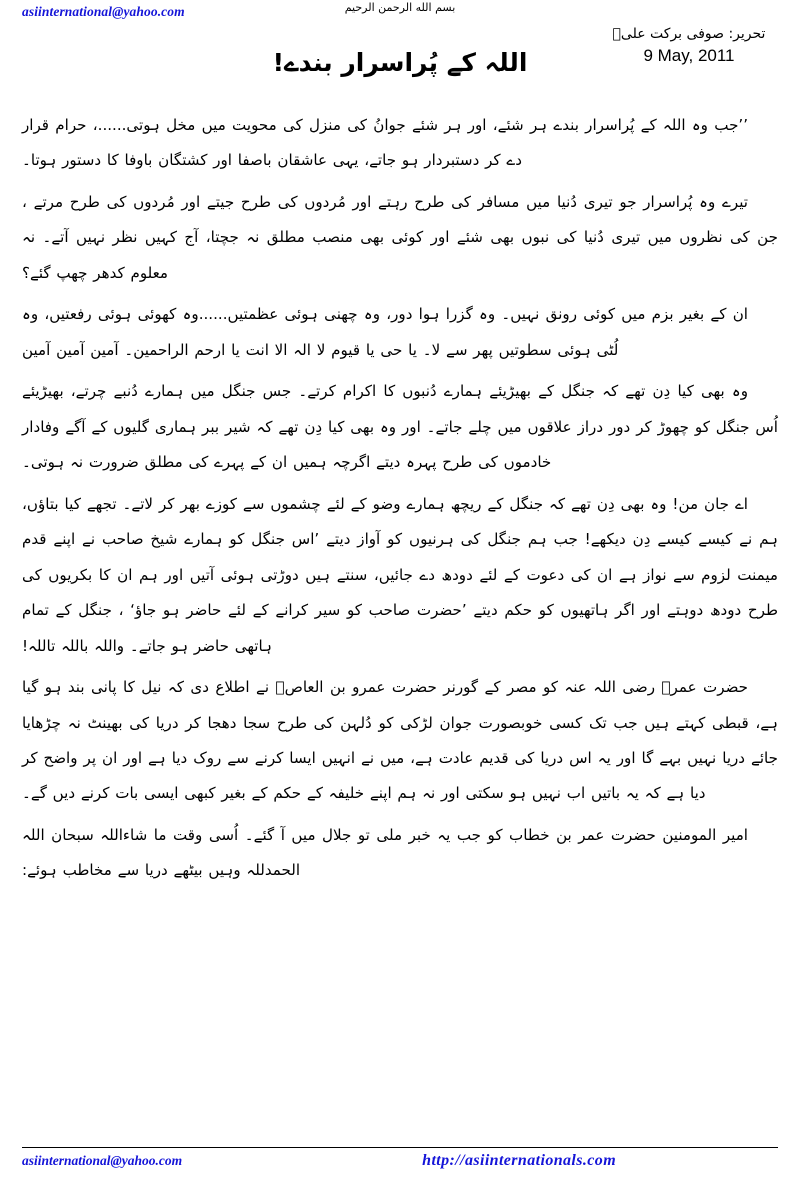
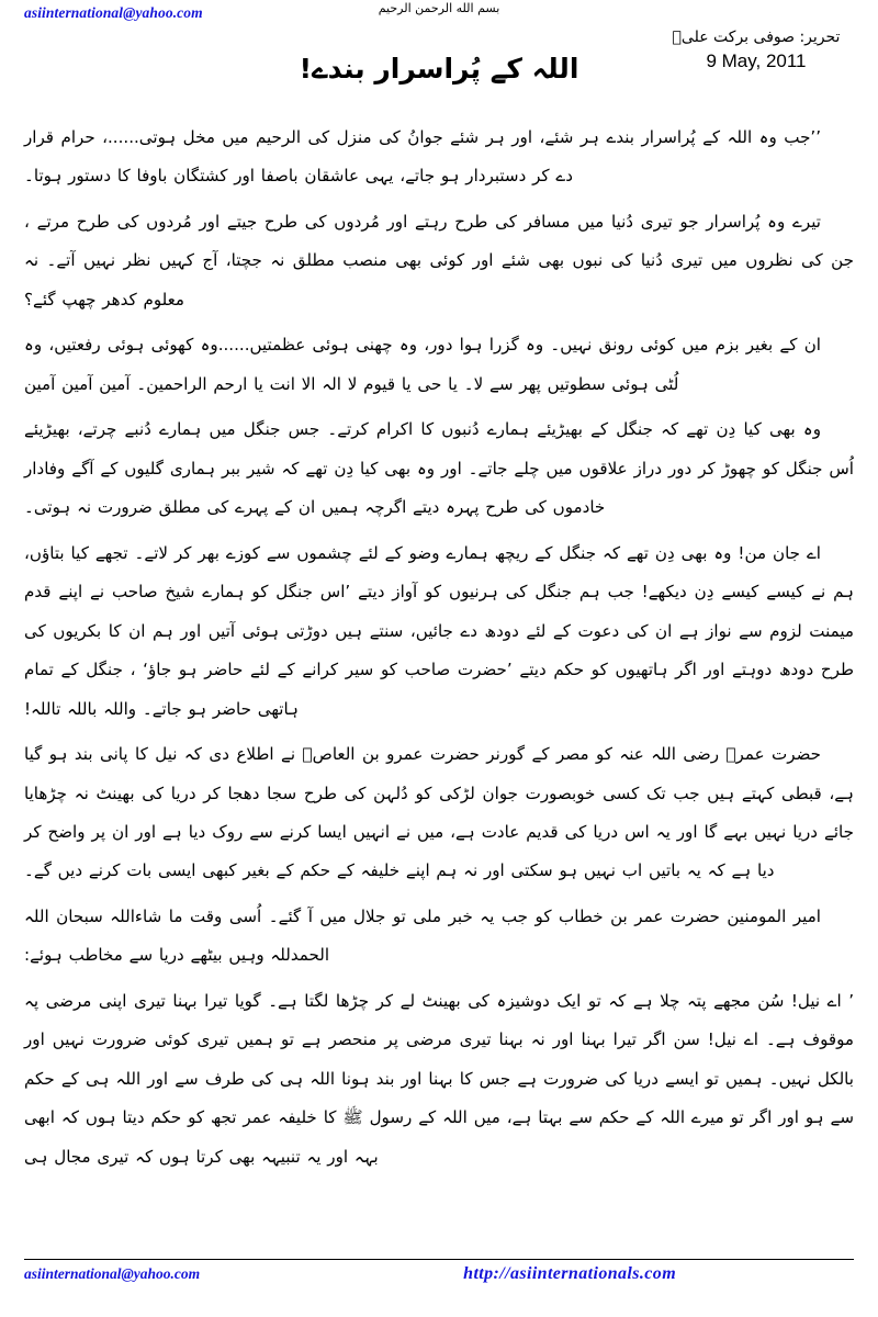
  asiinternational@yahoo.com
  بسم الله الرحمن الرحيم
  تحریر: صوفی برکت علیؒ
  9 May, 2011
  اللہ کے پُراسرار بندے!
- ’’جب وہ اللہ کے پُراسرار بندے ہر شئے، اور ہر شئے جوانُ کی منزل کی محویت میں مخل ہوتی......، حرام قرار دے کر دستبردار ہو جاتے، یہی عاشقان باصفا اور کشتگان باوفا کا دستور ہوتا۔
+ ’’جب وہ اللہ کے پُراسرار بندے ہر شئے، اور ہر شئے جوانُ کی منزل کی الرحيم میں مخل ہوتی......، حرام قرار دے کر دستبردار ہو جاتے، یہی عاشقان باصفا اور کشتگان باوفا کا دستور ہوتا۔
  تیرے وہ پُراسرار جو تیری دُنیا میں مسافر کی طرح رہتے اور مُردوں کی طرح جیتے اور مُردوں کی طرح مرتے ، جن کی نظروں میں تیری دُنیا کی نبوں بھی شئے اور کوئی بھی منصب مطلق نہ جچتا، آج کہیں نظر نہیں آتے۔ نہ معلوم کدھر چھپ گئے؟
  ان کے بغیر بزم میں کوئی رونق نہیں۔ وہ گزرا ہوا دور، وہ چھنی ہوئی عظمتیں......وہ کھوئی ہوئی رفعتیں، وہ لُٹی ہوئی سطوتیں پھر سے لا۔ یا حی یا قیوم لا الہ الا انت یا ارحم الراحمین۔ آمین آمین آمین
  وہ بھی کیا دِن تھے کہ جنگل کے بھیڑیئے ہمارے دُنبوں کا اکرام کرتے۔ جس جنگل میں ہمارے دُنبے چرتے، بھیڑیئے اُس جنگل کو چھوڑ کر دور دراز علاقوں میں چلے جاتے۔ اور وہ بھی کیا دِن تھے کہ شیر ببر ہماری گلیوں کے آگے وفادار خادموں کی طرح پہرہ دیتے اگرچہ ہمیں ان کے پہرے کی مطلق ضرورت نہ ہوتی۔
  اے جان من! وہ بھی دِن تھے کہ جنگل کے ریچھ ہمارے وضو کے لئے چشموں سے کوزے بھر کر لاتے۔ تجھے کیا بتاؤں، ہم نے کیسے کیسے دِن دیکھے! جب ہم جنگل کی ہرنیوں کو آواز دیتے ’اس جنگل کو ہمارے شیخ صاحب نے اپنے قدم میمنت لزوم سے نواز ہے ان کی دعوت کے لئے دودھ دے جائیں، سنتے ہیں دوڑتی ہوئی آتیں اور ہم ان کا بکریوں کی طرح دودھ دوہتے اور اگر ہاتھیوں کو حکم دیتے ’حضرت صاحب کو سیر کرانے کے لئے حاضر ہو جاؤ‘ ، جنگل کے تمام ہاتھی حاضر ہو جاتے۔ واللہ باللہ تاللہ!
  حضرت عمرؓ رضی اللہ عنہ کو مصر کے گورنر حضرت عمرو بن العاصؓ نے اطلاع دی کہ نیل کا پانی بند ہو گیا ہے، قبطی کہتے ہیں جب تک کسی خوبصورت جوان لڑکی کو دُلہن کی طرح سجا دھجا کر دریا کی بھینٹ نہ چڑھایا جائے دریا نہیں بہے گا اور یہ اس دریا کی قدیم عادت ہے، میں نے انہیں ایسا کرنے سے روک دیا ہے اور ان پر واضح کر دیا ہے کہ یہ باتیں اب نہیں ہو سکتی اور نہ ہم اپنے خلیفہ کے حکم کے بغیر کبھی ایسی بات کرنے دیں گے۔
  امیر المومنین حضرت عمر بن خطاب کو جب یہ خبر ملی تو جلال میں آ گئے۔ اُسی وقت ما شاءاللہ سبحان اللہ الحمدللہ وہیں بیٹھے دریا سے مخاطب ہوئے:
+ ’ اے نیل! سُن مجھے پتہ چلا ہے کہ تو ایک دوشیزہ کی بھینٹ لے کر چڑھا لگتا ہے۔ گویا تیرا بہنا تیری اپنی مرضی پہ موقوف ہے۔ اے نیل! سن اگر تیرا بہنا اور نہ بہنا تیری مرضی پر منحصر ہے تو ہمیں تیری کوئی ضرورت نہیں اور بالکل نہیں۔ ہمیں تو ایسے دریا کی ضرورت ہے جس کا بہنا اور بند ہونا اللہ ہی کی طرف سے اور اللہ ہی کے حکم سے ہو اور اگر تو میرے اللہ کے حکم سے بہتا ہے، میں اللہ کے رسول ﷺ کا خلیفہ عمر تجھ کو حکم دیتا ہوں کہ ابھی بہہ اور یہ تنبیہہ بھی کرتا ہوں کہ تیری مجال ہی
  asiinternational@yahoo.com
  http://asiinternationals.com
